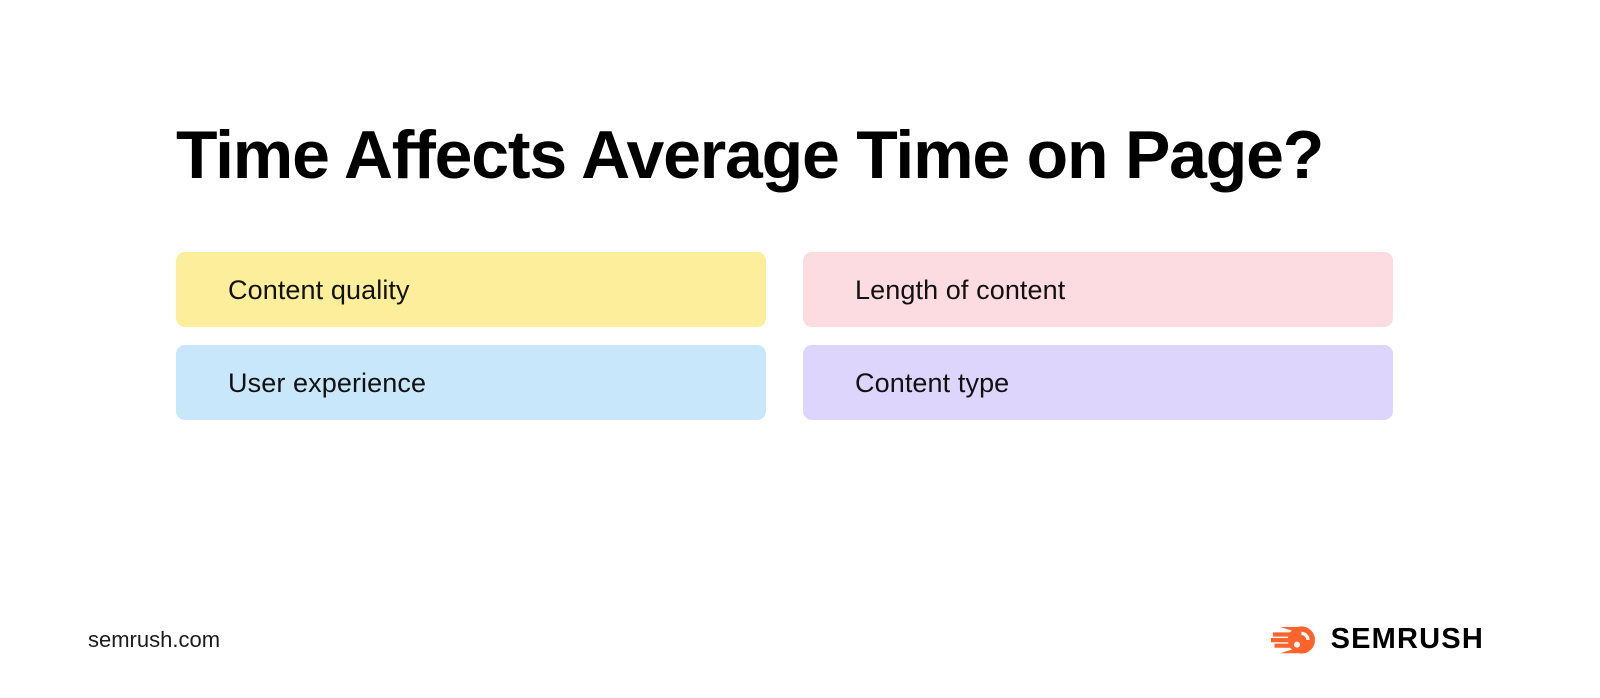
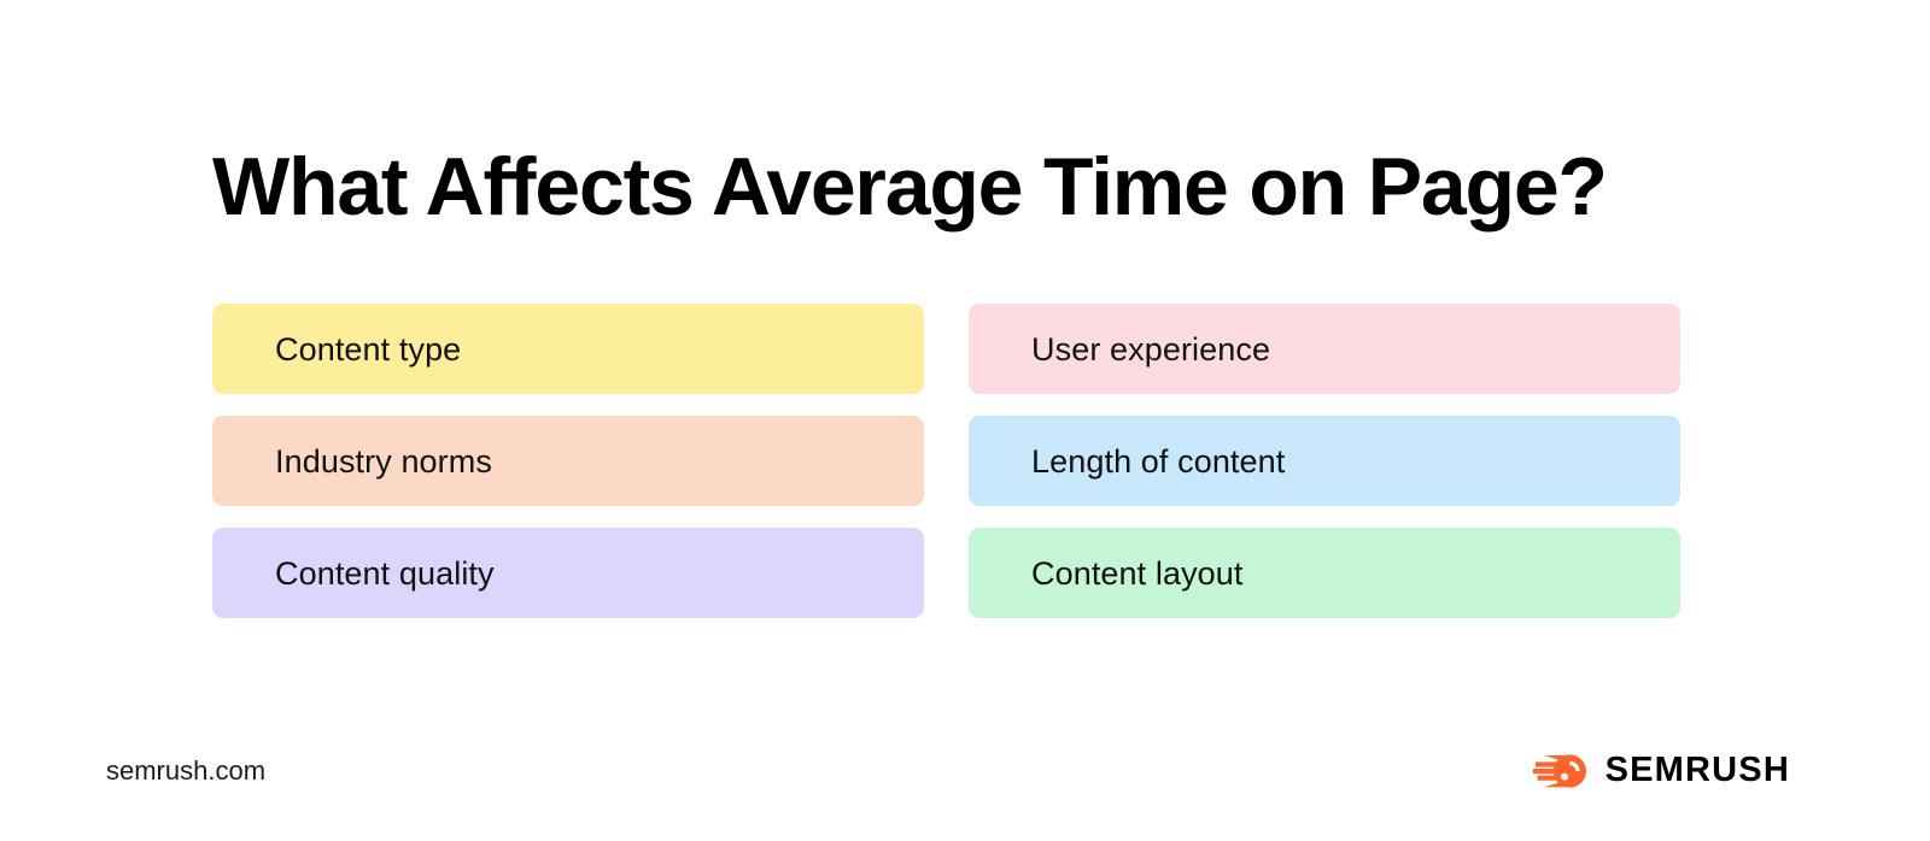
- Time Affects Average Time on Page?
+ What Affects Average Time on Page?
- Content quality
+ Content type
- Length of content
+ User experience
+ Industry norms
- User experience
+ Length of content
- Content type
+ Content quality
+ Content layout
  semrush.com
  SEMRUSH
